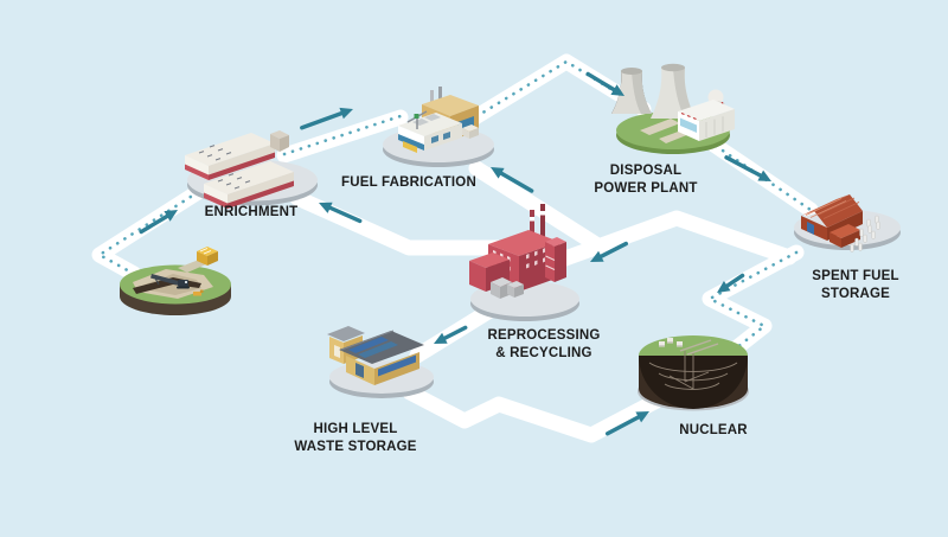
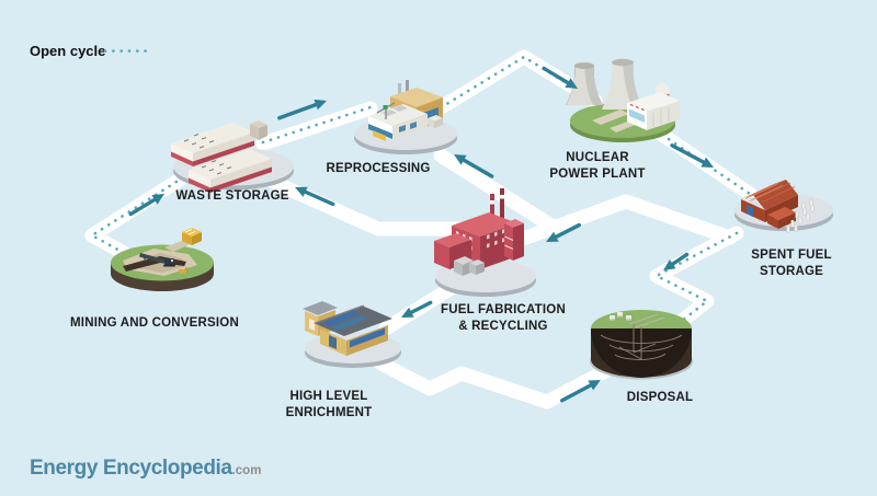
+ MINING AND CONVERSION
- ENRICHMENT
+ WASTE STORAGE
- FUEL FABRICATION
+ REPROCESSING
- DISPOSAL
+ NUCLEAR
  POWER PLANT
  SPENT FUEL
  STORAGE
- REPROCESSING
+ FUEL FABRICATION
  & RECYCLING
  HIGH LEVEL
- WASTE STORAGE
+ ENRICHMENT
- NUCLEAR
+ DISPOSAL
+ Open cycle
+ Energy Encyclopedia.com
